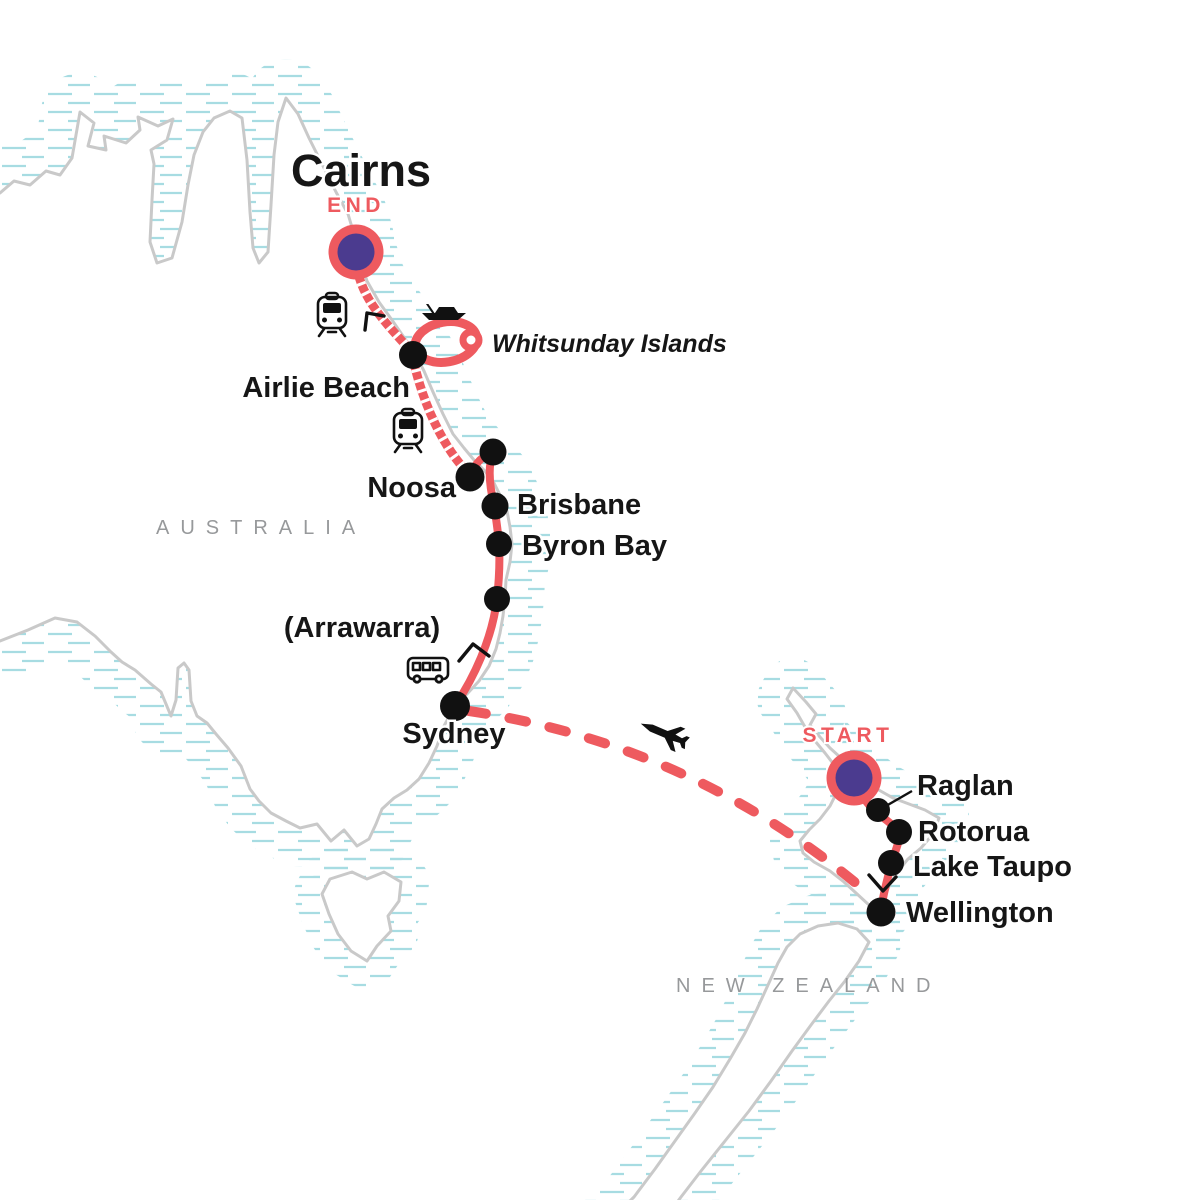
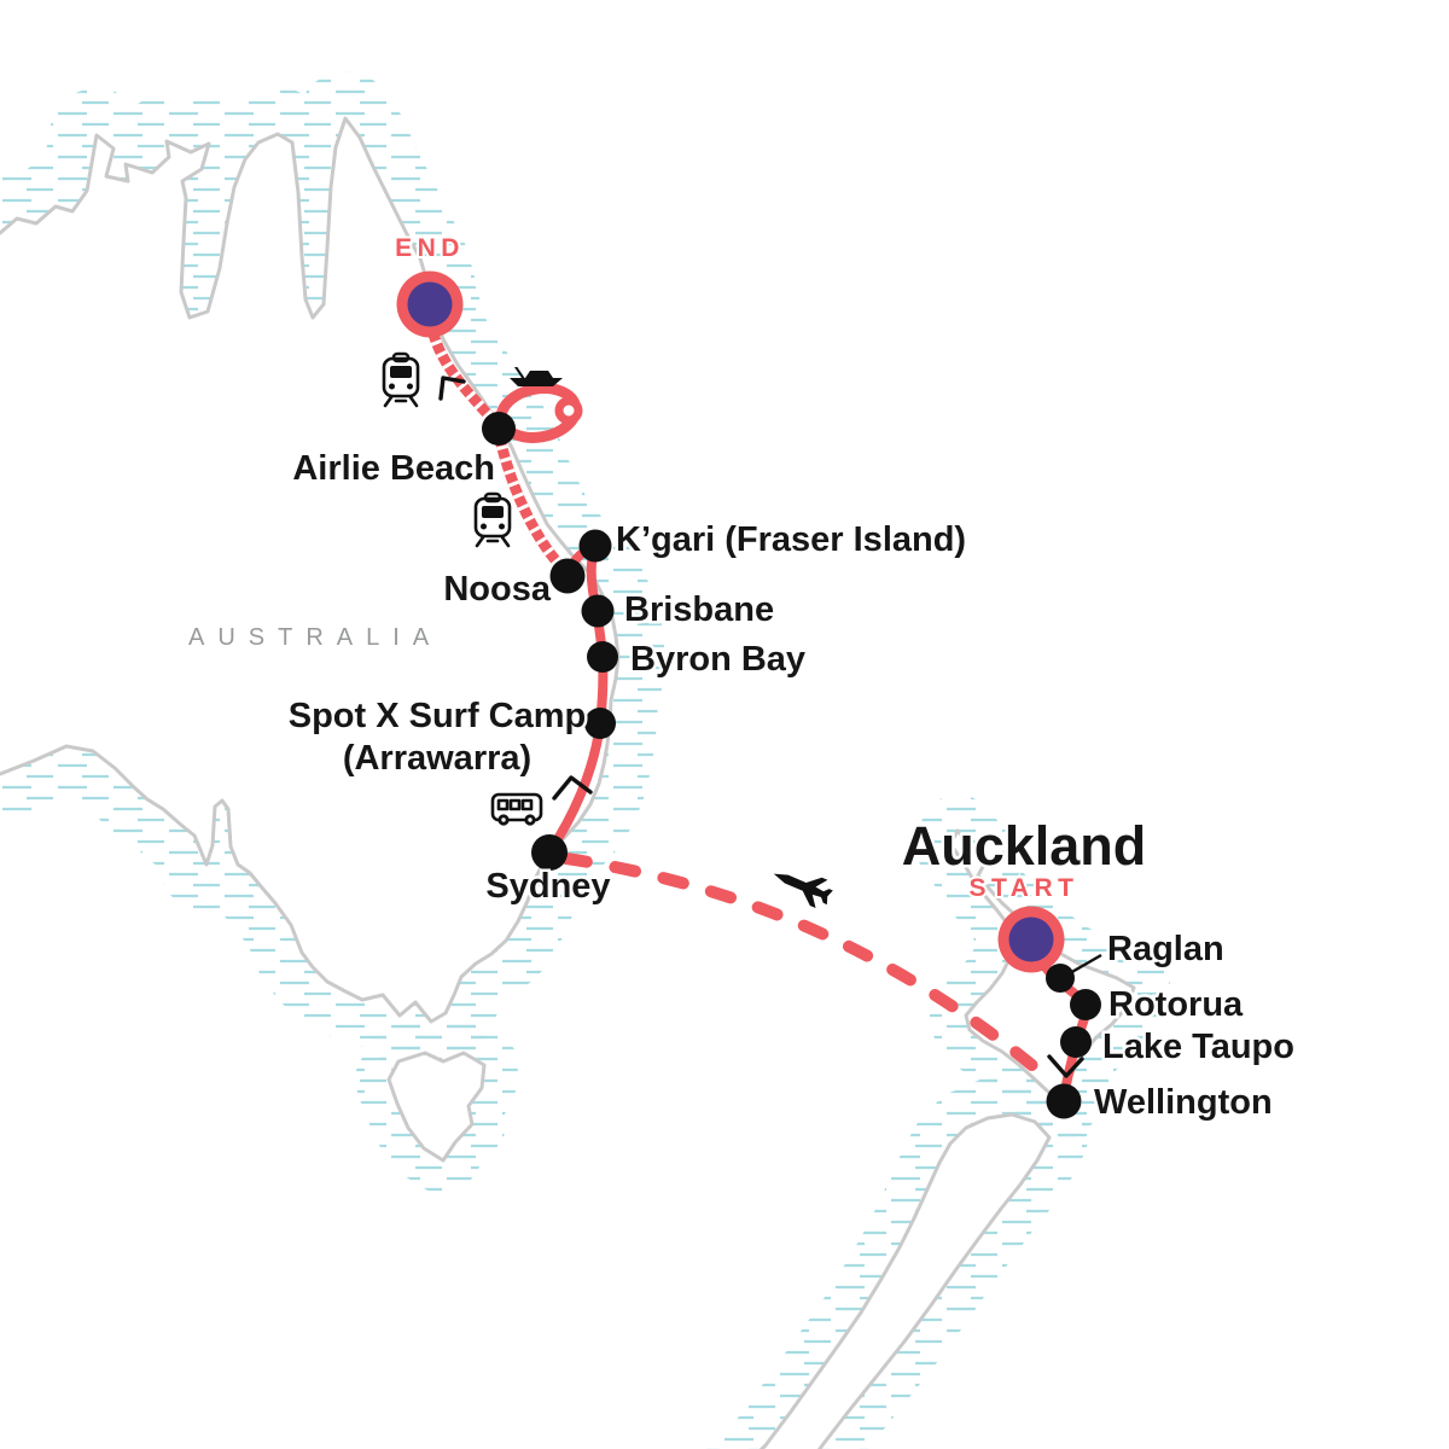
  AUSTRALIA
- NEW ZEALAND
- Cairns
  END
+ Auckland
  START
- Whitsunday Islands
  Airlie Beach
+ K’gari (Fraser Island)
  Noosa
  Brisbane
  Byron Bay
+ Spot X Surf Camp
  (Arrawarra)
  Sydney
  Raglan
  Rotorua
  Lake Taupo
  Wellington
